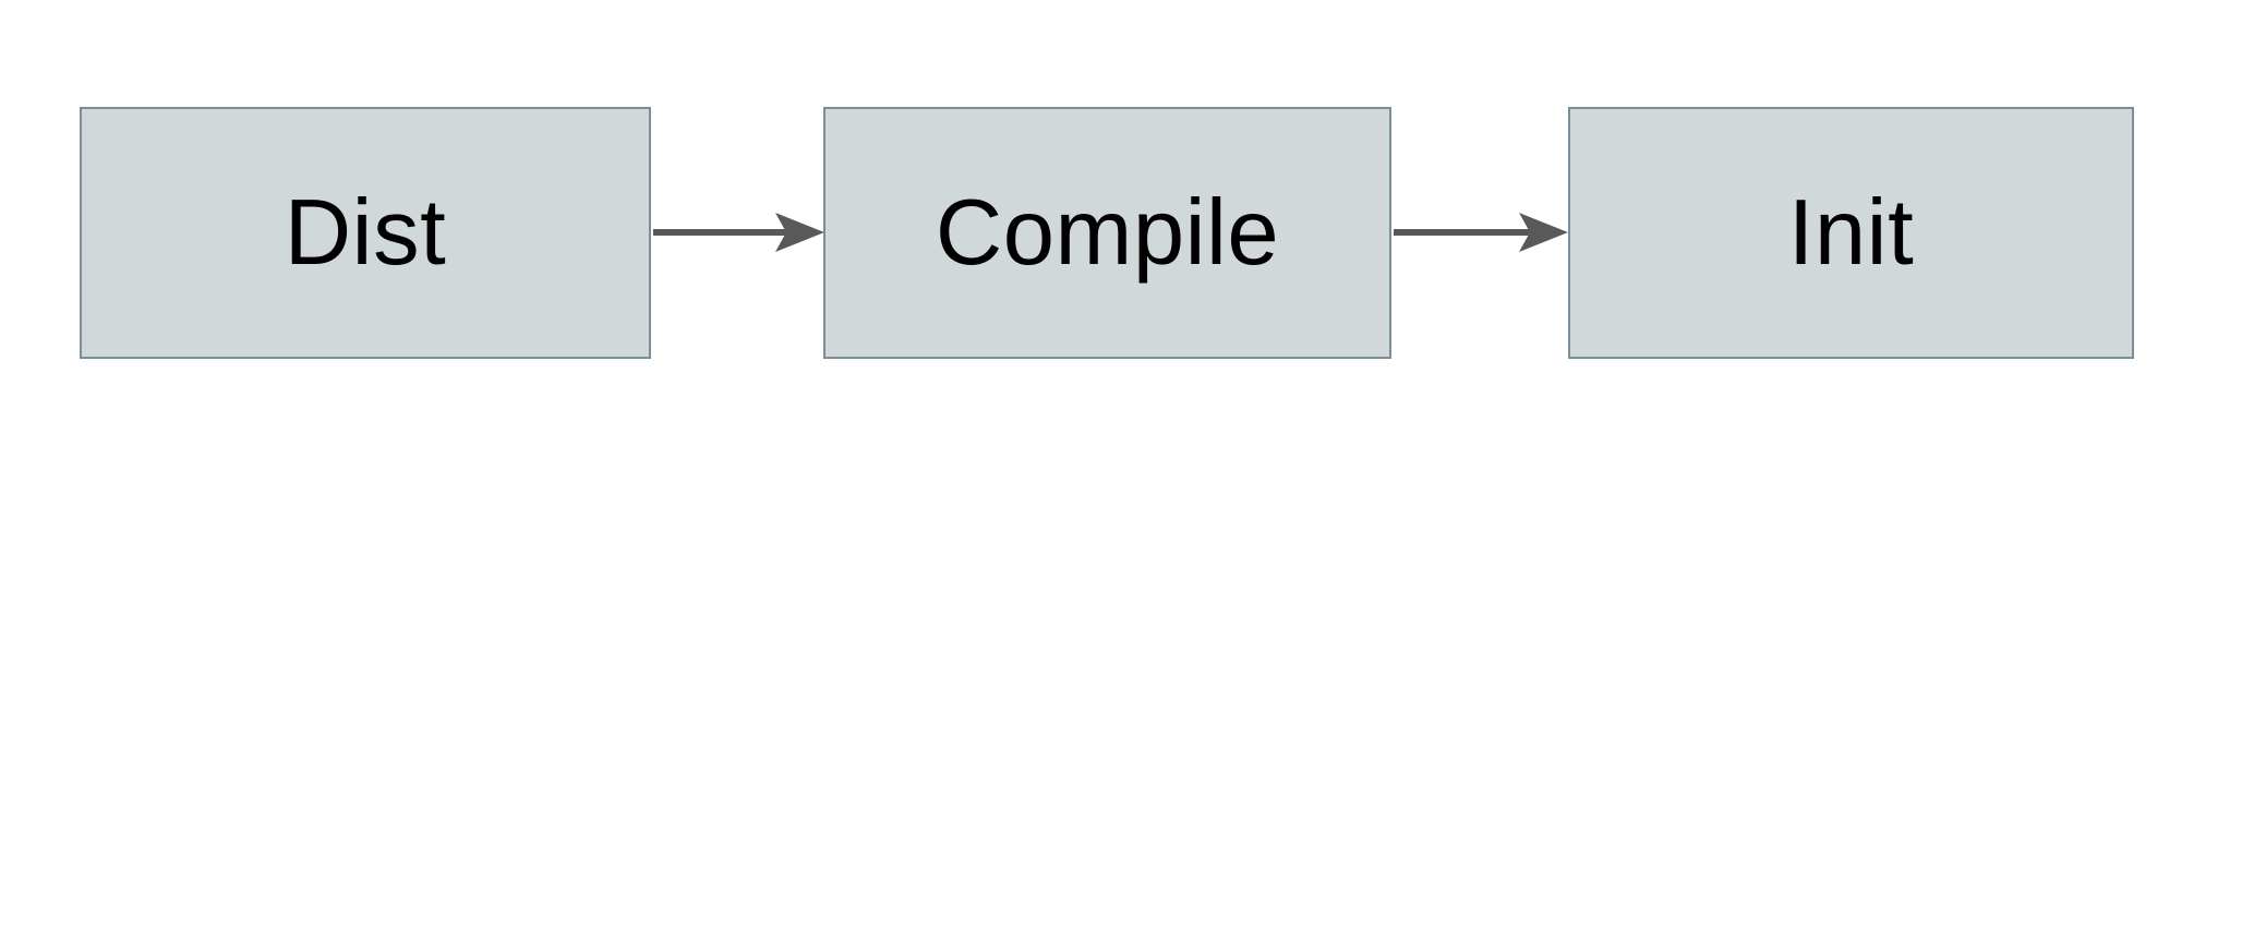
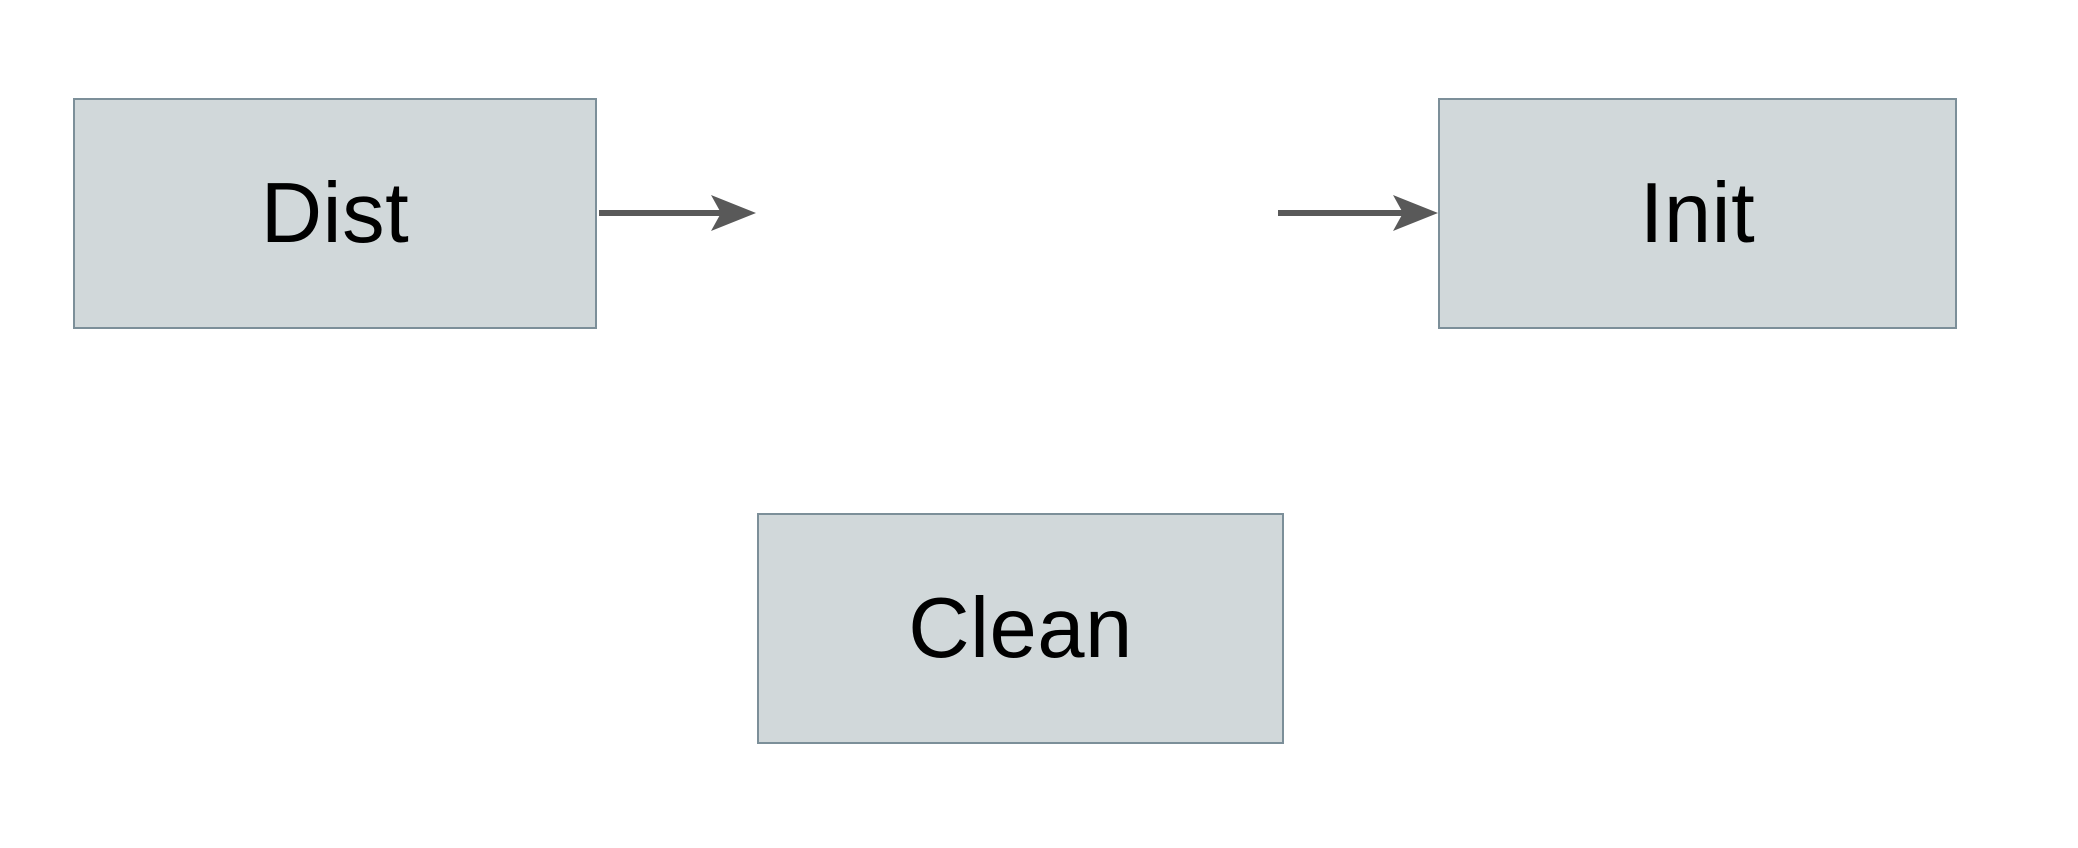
  Dist
- Compile
  Init
+ Clean
